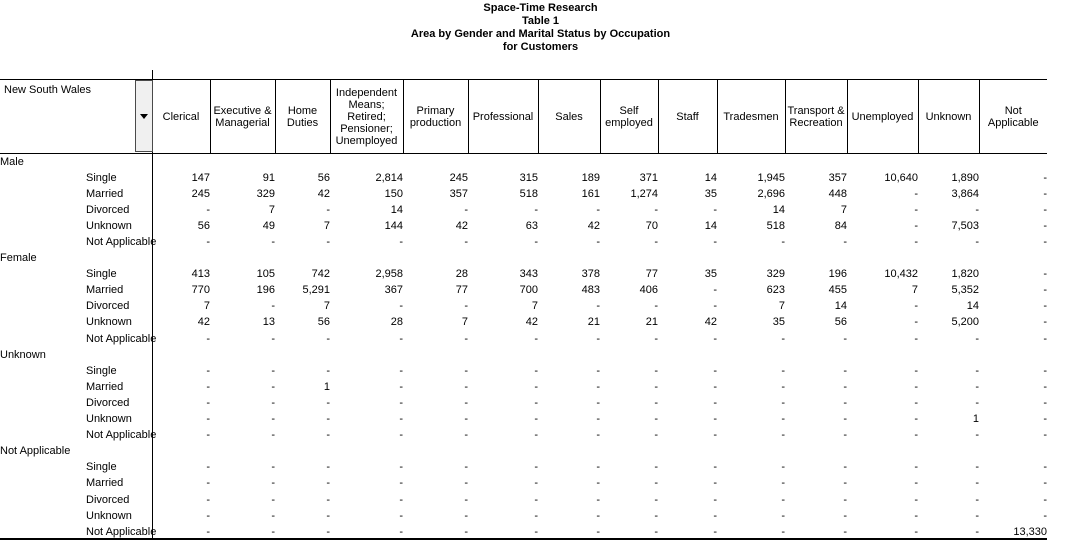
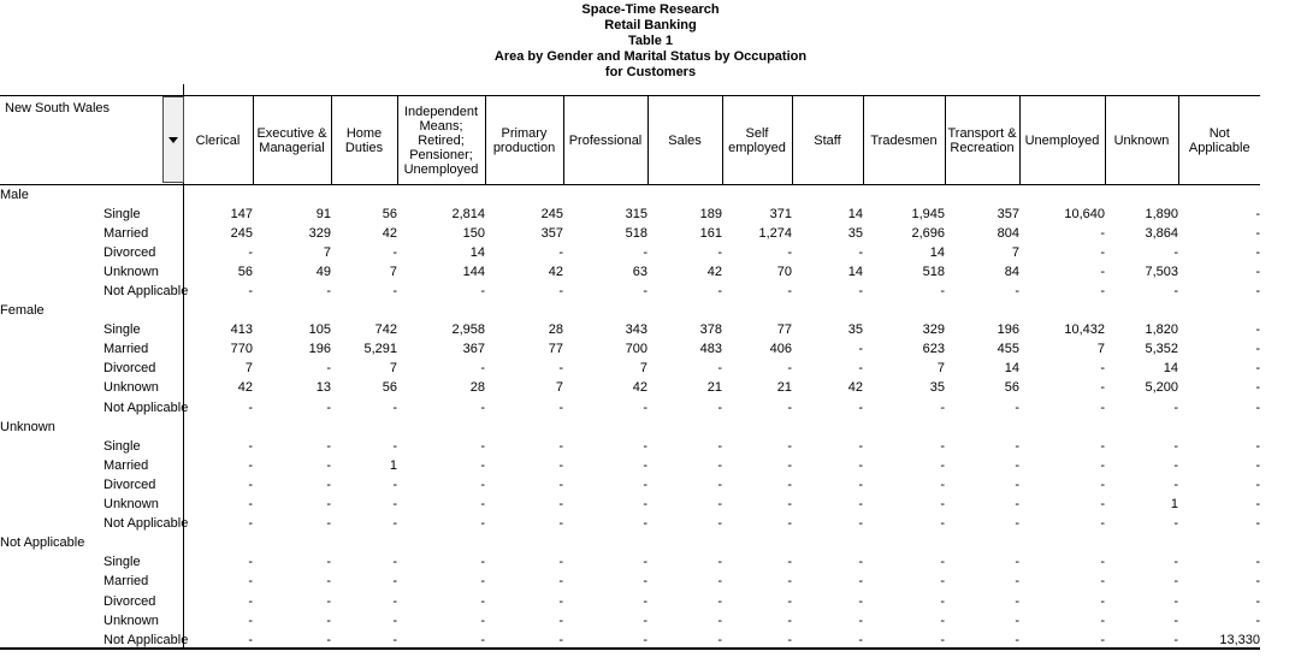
  Space-Time Research
+ Retail Banking
  Table 1
  Area by Gender and Marital Status by Occupation
  for Customers
  New South Wales	Clerical	Executive & Managerial	Home Duties	Independent Means; Retired; Pensioner; Unemployed	Primary production	Professional	Sales	Self employed	Staff	Tradesmen	Transport & Recreation	Unemployed	Unknown	Not Applicable
  Male
  Single	147	91	56	2,814	245	315	189	371	14	1,945	357	10,640	1,890	-
- Married	245	329	42	150	357	518	161	1,274	35	2,696	448	-	3,864	-
+ Married	245	329	42	150	357	518	161	1,274	35	2,696	804	-	3,864	-
  Divorced	-	7	-	14	-	-	-	-	-	14	7	-	-	-
  Unknown	56	49	7	144	42	63	42	70	14	518	84	-	7,503	-
  Not Applicable	-	-	-	-	-	-	-	-	-	-	-	-	-	-
  Female
  Single	413	105	742	2,958	28	343	378	77	35	329	196	10,432	1,820	-
  Married	770	196	5,291	367	77	700	483	406	-	623	455	7	5,352	-
  Divorced	7	-	7	-	-	7	-	-	-	7	14	-	14	-
  Unknown	42	13	56	28	7	42	21	21	42	35	56	-	5,200	-
  Not Applicable	-	-	-	-	-	-	-	-	-	-	-	-	-	-
  Unknown
  Single	-	-	-	-	-	-	-	-	-	-	-	-	-	-
  Married	-	-	1	-	-	-	-	-	-	-	-	-	-	-
  Divorced	-	-	-	-	-	-	-	-	-	-	-	-	-	-
  Unknown	-	-	-	-	-	-	-	-	-	-	-	-	1	-
  Not Applicable	-	-	-	-	-	-	-	-	-	-	-	-	-	-
  Not Applicable
  Single	-	-	-	-	-	-	-	-	-	-	-	-	-	-
  Married	-	-	-	-	-	-	-	-	-	-	-	-	-	-
  Divorced	-	-	-	-	-	-	-	-	-	-	-	-	-	-
  Unknown	-	-	-	-	-	-	-	-	-	-	-	-	-	-
  Not Applicable	-	-	-	-	-	-	-	-	-	-	-	-	-	13,330
